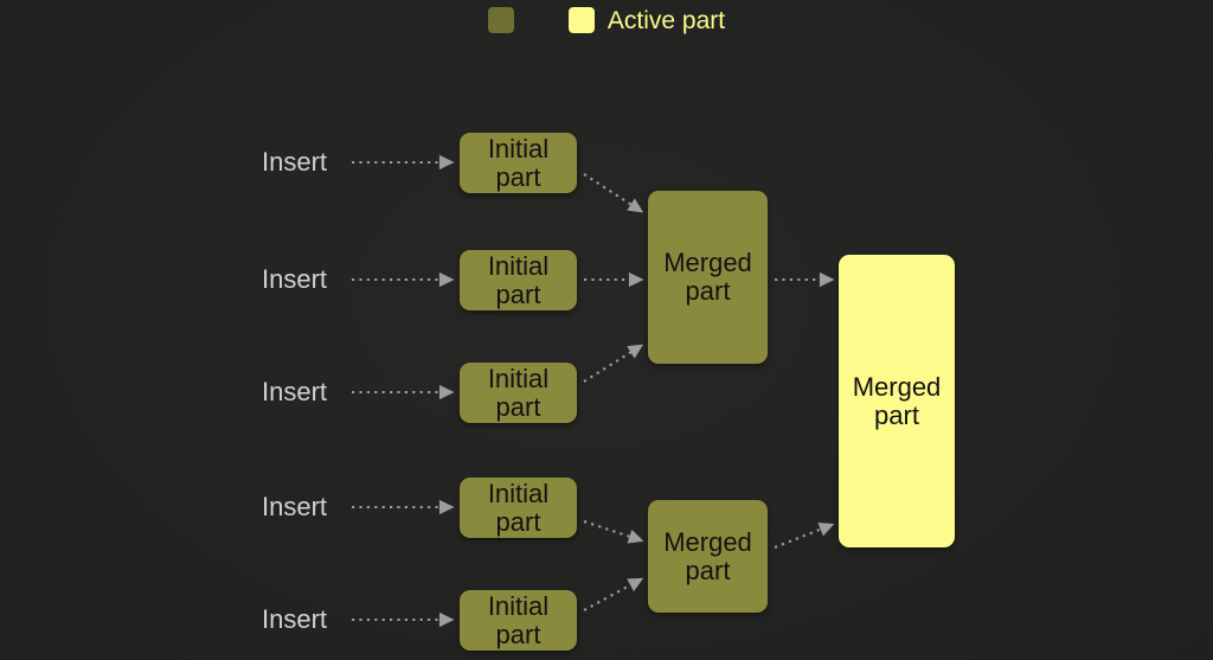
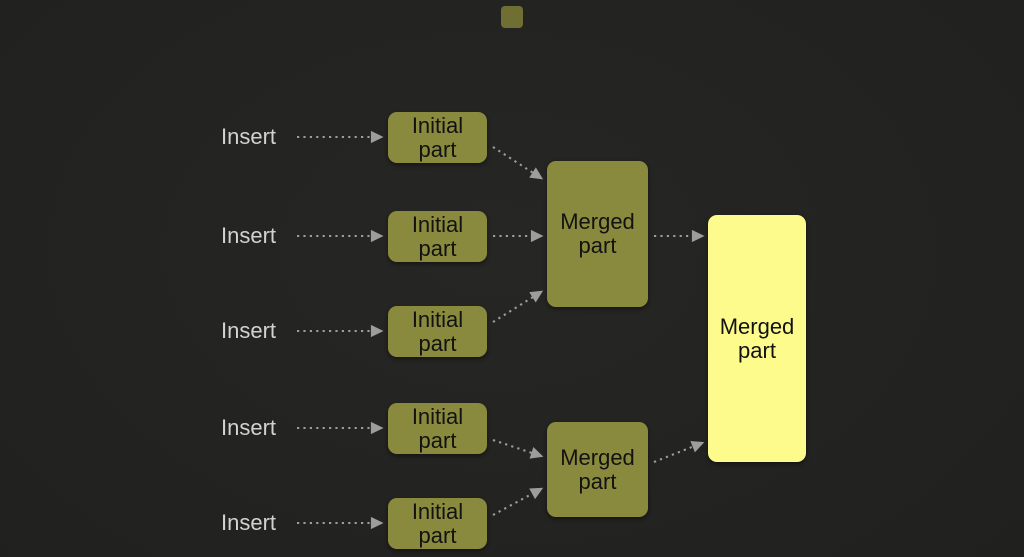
- Active part
  Insert
  Insert
  Insert
  Insert
  Insert
  Initial
  part
  Initial
  part
  Initial
  part
  Initial
  part
  Initial
  part
  Merged
  part
  Merged
  part
  Merged
  part
